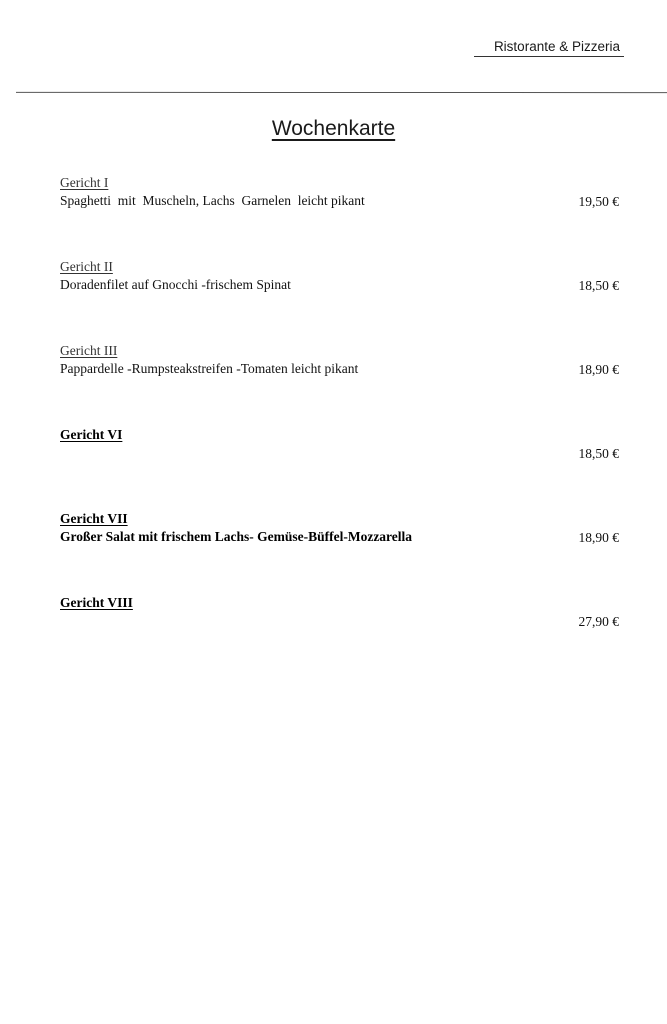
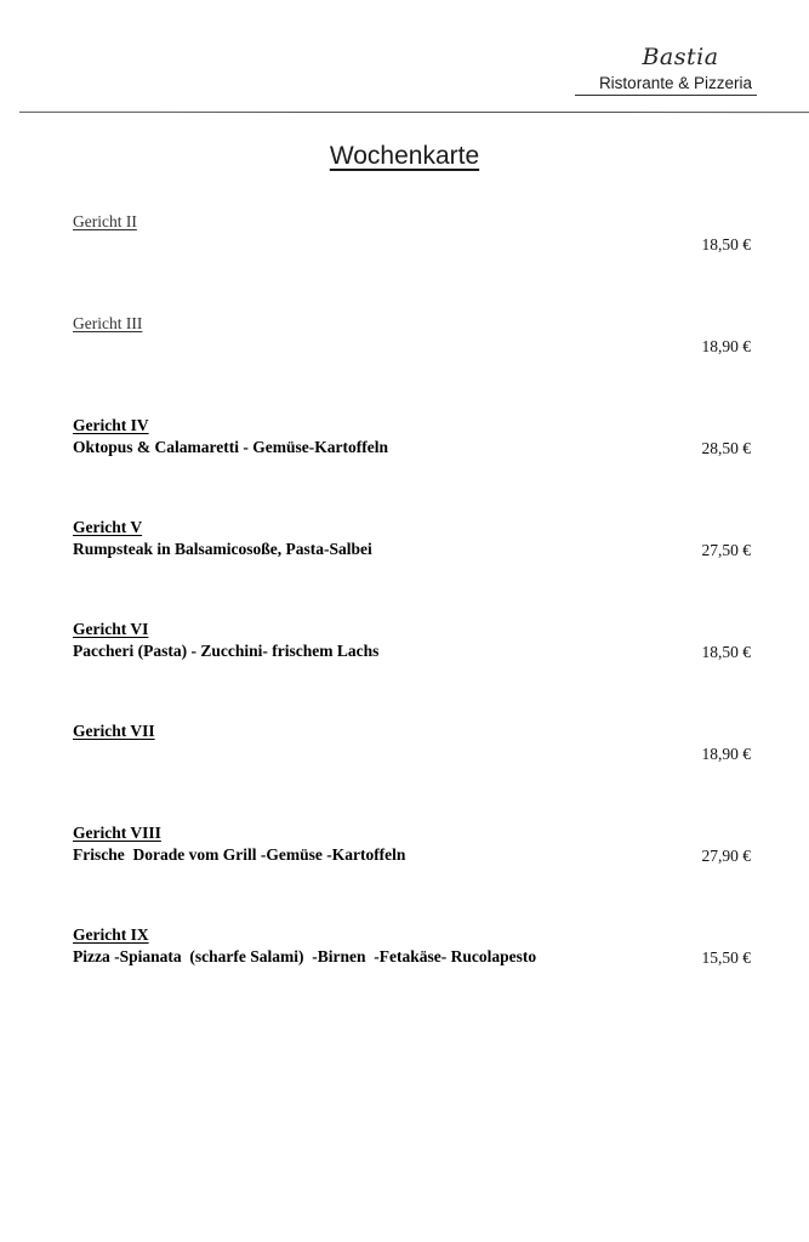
+ Bastia
  Ristorante & Pizzeria
  Wochenkarte
- Gericht I
- Spaghetti mit Muscheln, Lachs Garnelen leicht pikant
- 19,50 €
  Gericht II
- Doradenfilet auf Gnocchi -frischem Spinat
  18,50 €
  Gericht III
- Pappardelle -Rumpsteakstreifen -Tomaten leicht pikant
  18,90 €
+ Gericht IV
+ Oktopus & Calamaretti - Gemüse-Kartoffeln
+ 28,50 €
+ Gericht V
+ Rumpsteak in Balsamicosoße, Pasta-Salbei
+ 27,50 €
  Gericht VI
+ Paccheri (Pasta) - Zucchini- frischem Lachs
  18,50 €
  Gericht VII
- Großer Salat mit frischem Lachs- Gemüse-Büffel-Mozzarella
  18,90 €
  Gericht VIII
+ Frische Dorade vom Grill -Gemüse -Kartoffeln
  27,90 €
+ Gericht IX
+ Pizza -Spianata (scharfe Salami) -Birnen -Fetakäse- Rucolapesto
+ 15,50 €
